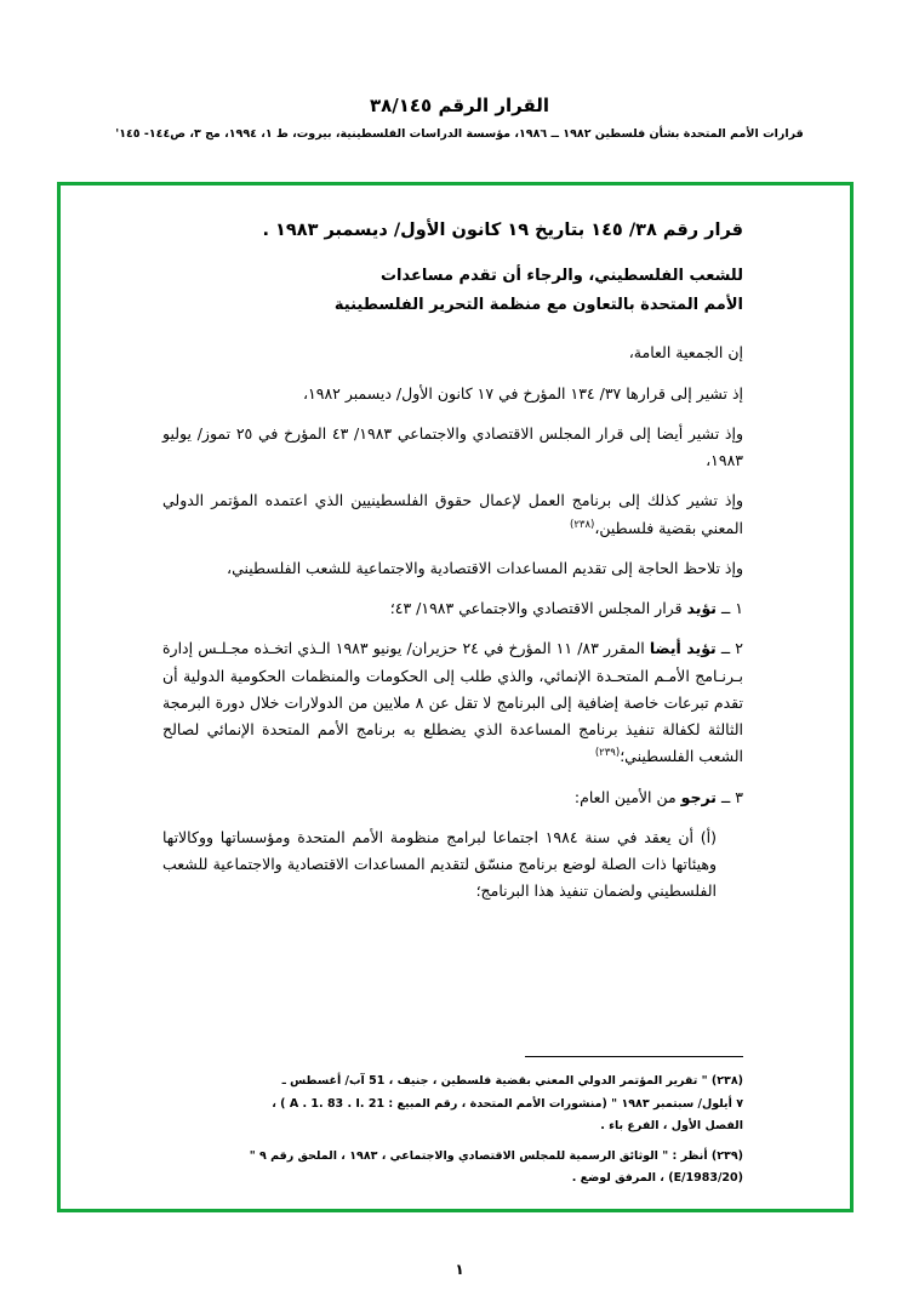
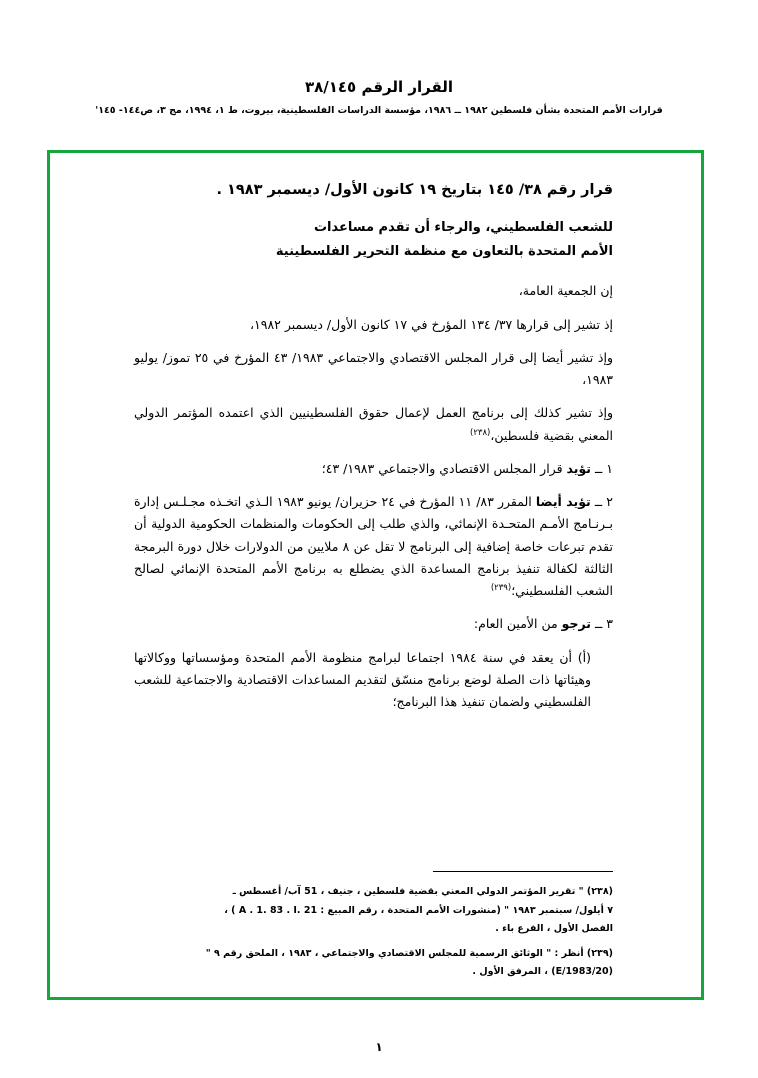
  القرار الرقم ٣٨/١٤٥
  قرارات الأمم المتحدة بشأن فلسطين ١٩٨٢ ــ ١٩٨٦، مؤسسة الدراسات الفلسطينية، بيروت، ط ١، ١٩٩٤، مج ٣، ص١٤٤- ١٤٥'
  قرار رقم ٣٨/ ١٤٥ بتاريخ ١٩ كانون الأول/ ديسمبر ١٩٨٣ .
  للشعب الفلسطيني، والرجاء أن تقدم مساعدات
  الأمم المتحدة بالتعاون مع منظمة التحرير الفلسطينية
  إن الجمعية العامة،
  إذ تشير إلى قرارها ٣٧/ ١٣٤ المؤرخ في ١٧ كانون الأول/ ديسمبر ١٩٨٢،
  وإذ تشير أيضا إلى قرار المجلس الاقتصادي والاجتماعي ١٩٨٣/ ٤٣ المؤرخ في ٢٥ تموز/ يوليو ١٩٨٣،
  وإذ تشير كذلك إلى برنامج العمل لإعمال حقوق الفلسطينيين الذي اعتمده المؤتمر الدولي المعني بقضية فلسطين،(٢٣٨)
- وإذ تلاحظ الحاجة إلى تقديم المساعدات الاقتصادية والاجتماعية للشعب الفلسطيني،
  ١ ــ تؤيد قرار المجلس الاقتصادي والاجتماعي ١٩٨٣/ ٤٣؛
  ٢ ــ تؤيد أيضا المقرر ٨٣/ ١١ المؤرخ في ٢٤ حزيران/ يونيو ١٩٨٣ الـذي اتخـذه مجـلـس إدارة بـرنـامج الأمـم المتحـدة الإنمائي، والذي طلب إلى الحكومات والمنظمات الحكومية الدولية أن تقدم تبرعات خاصة إضافية إلى البرنامج لا تقل عن ٨ ملايين من الدولارات خلال دورة البرمجة الثالثة لكفالة تنفيذ برنامج المساعدة الذي يضطلع به برنامج الأمم المتحدة الإنمائي لصالح الشعب الفلسطيني؛(٢٣٩)
  ٣ ــ ترجو من الأمين العام:
  (أ) أن يعقد في سنة ١٩٨٤ اجتماعا لبرامج منظومة الأمم المتحدة ومؤسساتها ووكالاتها وهيئاتها ذات الصلة لوضع برنامج منسّق لتقديم المساعدات الاقتصادية والاجتماعية للشعب الفلسطيني ولضمان تنفيذ هذا البرنامج؛
  (٢٣٨) " تقرير المؤتمر الدولي المعني بقضية فلسطين ، جنيف ، 51 آب/ أغسطس ـ
  ٧ أيلول/ سبتمبر ١٩٨٣ " (منشورات الأمم المتحدة ، رقم المبيع : A . 1. 83 . I. 21 ) ،
  الفصل الأول ، الفرع باء .
  (٢٣٩) أنظر : " الوثائق الرسمية للمجلس الاقتصادي والاجتماعي ، ١٩٨٣ ، الملحق رقم ٩ "
- (E/1983/20) ، المرفق لوضع .
+ (E/1983/20) ، المرفق الأول .
  ١
